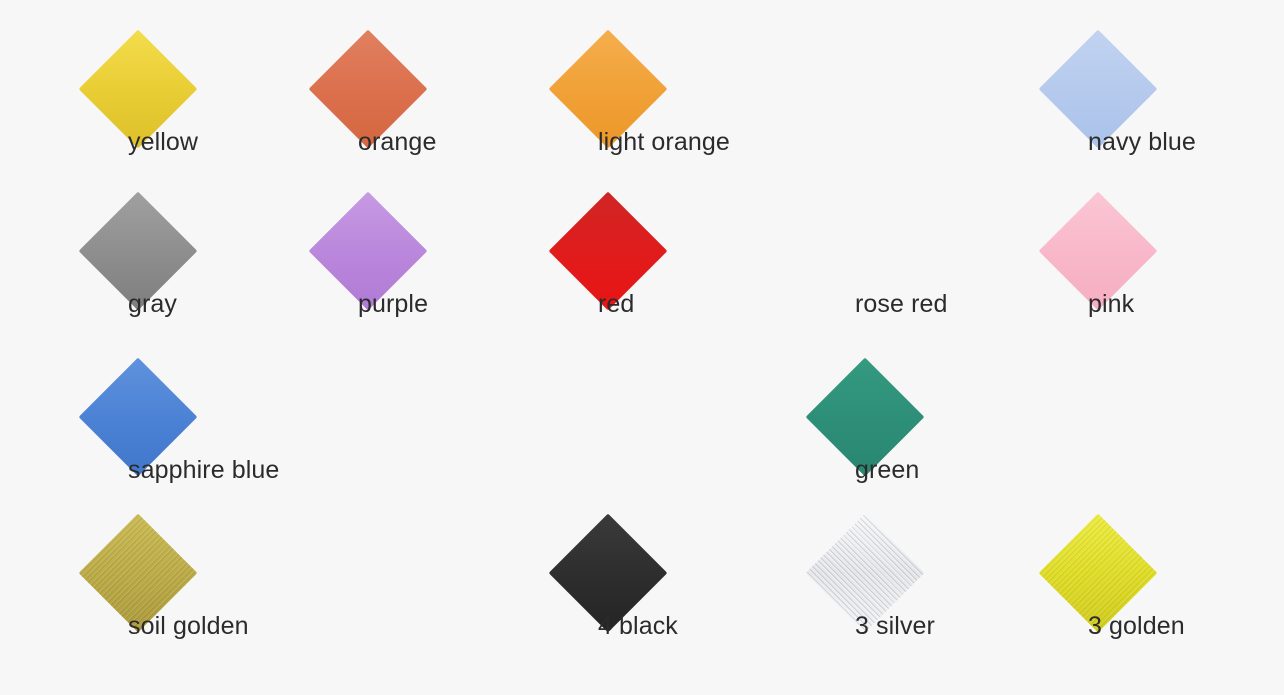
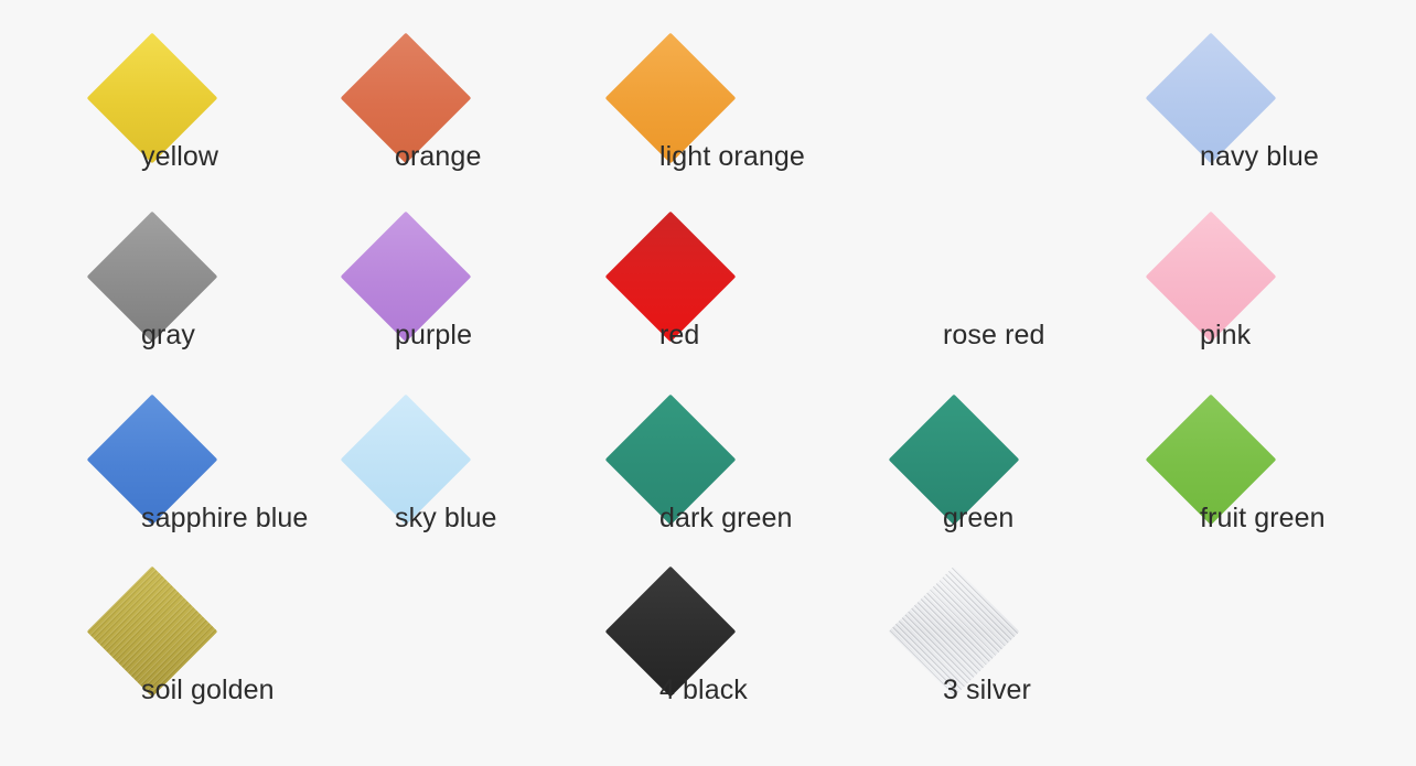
  yellow
  orange
  light orange
  navy blue
  gray
  purple
  red
  rose red
  pink
  sapphire blue
+ sky blue
+ dark green
  green
+ fruit green
  soil golden
  4 black
  3 silver
- 3 golden
